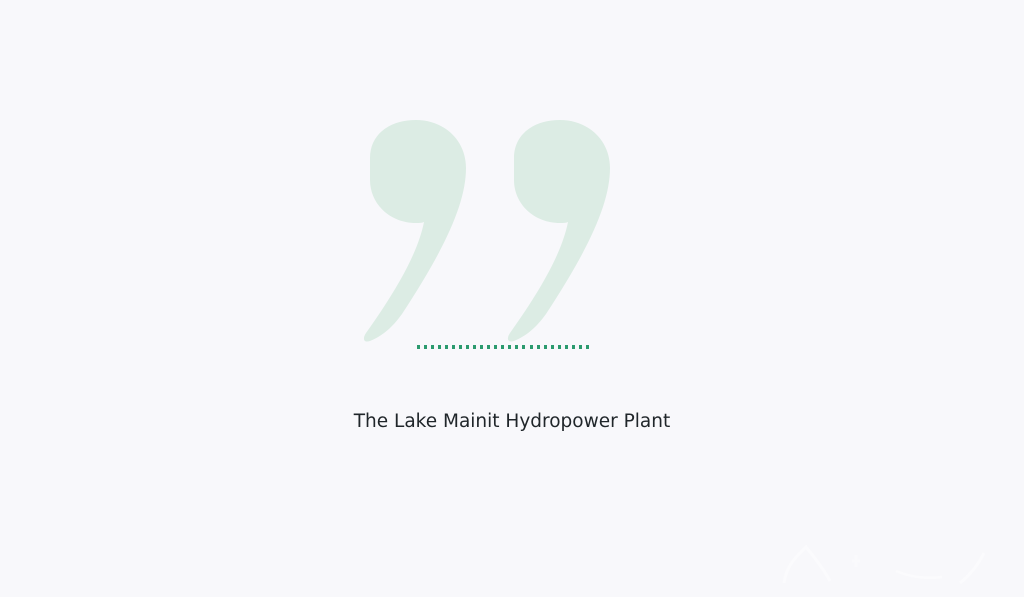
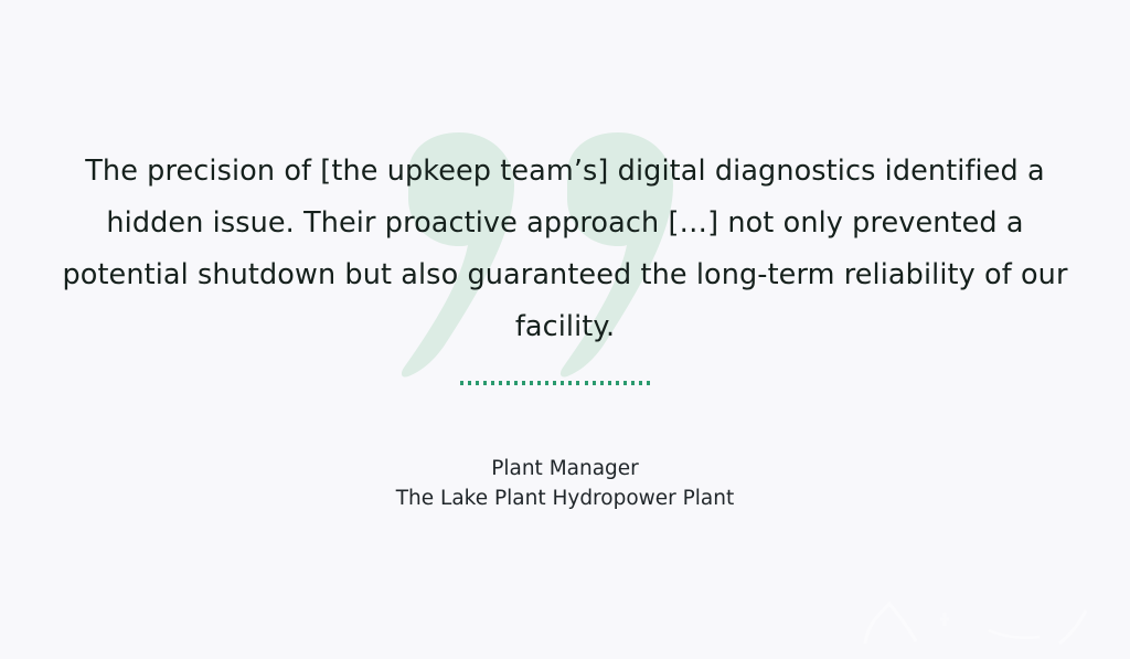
+ The precision of [the upkeep team’s] digital diagnostics identified a hidden issue. Their proactive approach […] not only prevented a potential shutdown but also guaranteed the long-term reliability of our facility.
+ Plant Manager
- The Lake Mainit Hydropower Plant
+ The Lake Plant Hydropower Plant
